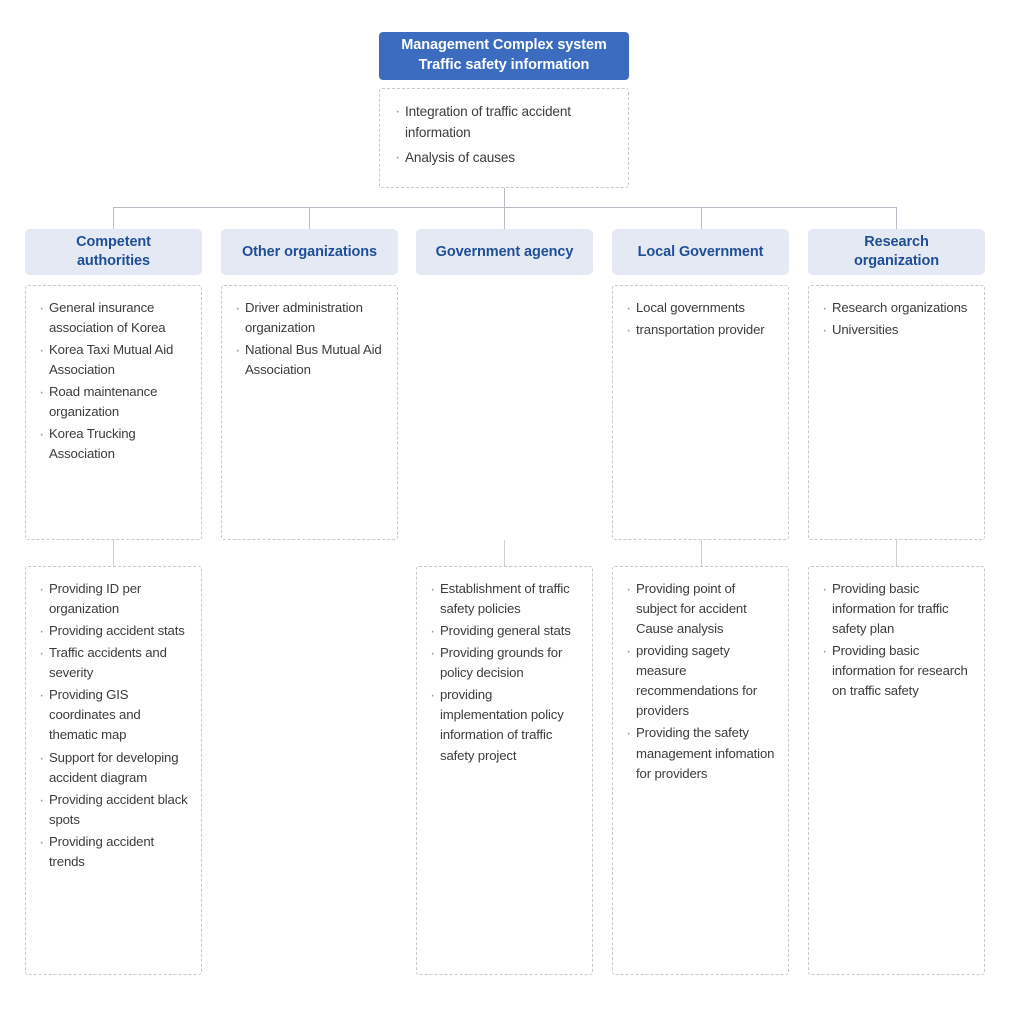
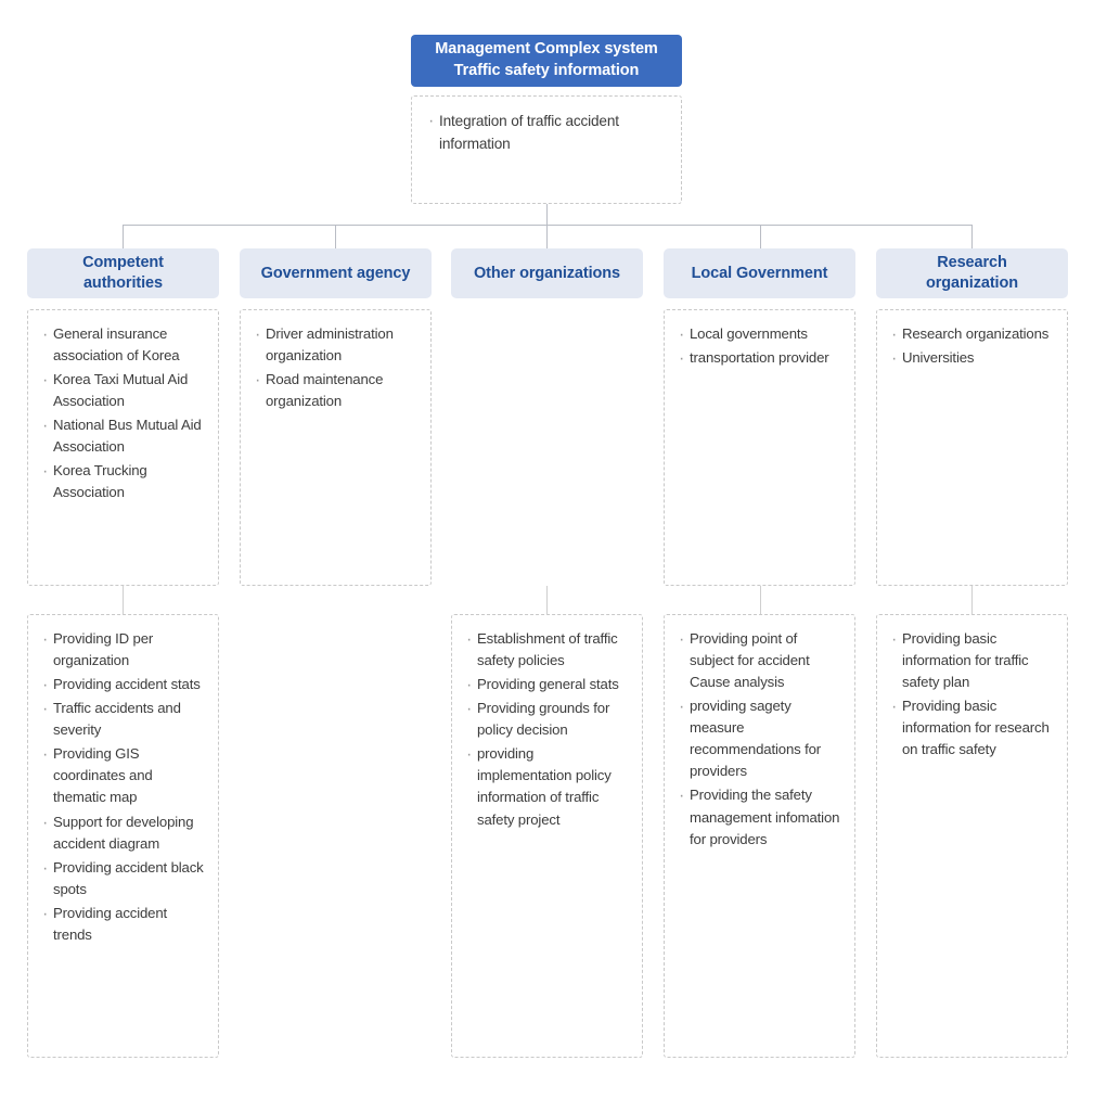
  Management Complex system
  Traffic safety information
  Integration of traffic accident information
- Analysis of causes
  Competent
  authorities
  General insurance association of Korea
  Korea Taxi Mutual Aid Association
- Road maintenance organization
+ National Bus Mutual Aid Association
  Korea Trucking Association
  Providing ID per organization
  Providing accident stats
  Traffic accidents and severity
  Providing GIS coordinates and thematic map
  Support for developing accident diagram
  Providing accident black spots
  Providing accident trends
- Other organizations
+ Government agency
  Driver administration organization
- National Bus Mutual Aid Association
+ Road maintenance organization
- Government agency
+ Other organizations
  Establishment of traffic safety policies
  Providing general stats
  Providing grounds for policy decision
  providing implementation policy information of traffic safety project
  Local Government
  Local governments
  transportation provider
  Providing point of subject for accident Cause analysis
  providing sagety measure recommendations for providers
  Providing the safety management infomation for providers
  Research
  organization
  Research organizations
  Universities
  Providing basic information for traffic safety plan
  Providing basic information for research on traffic safety
